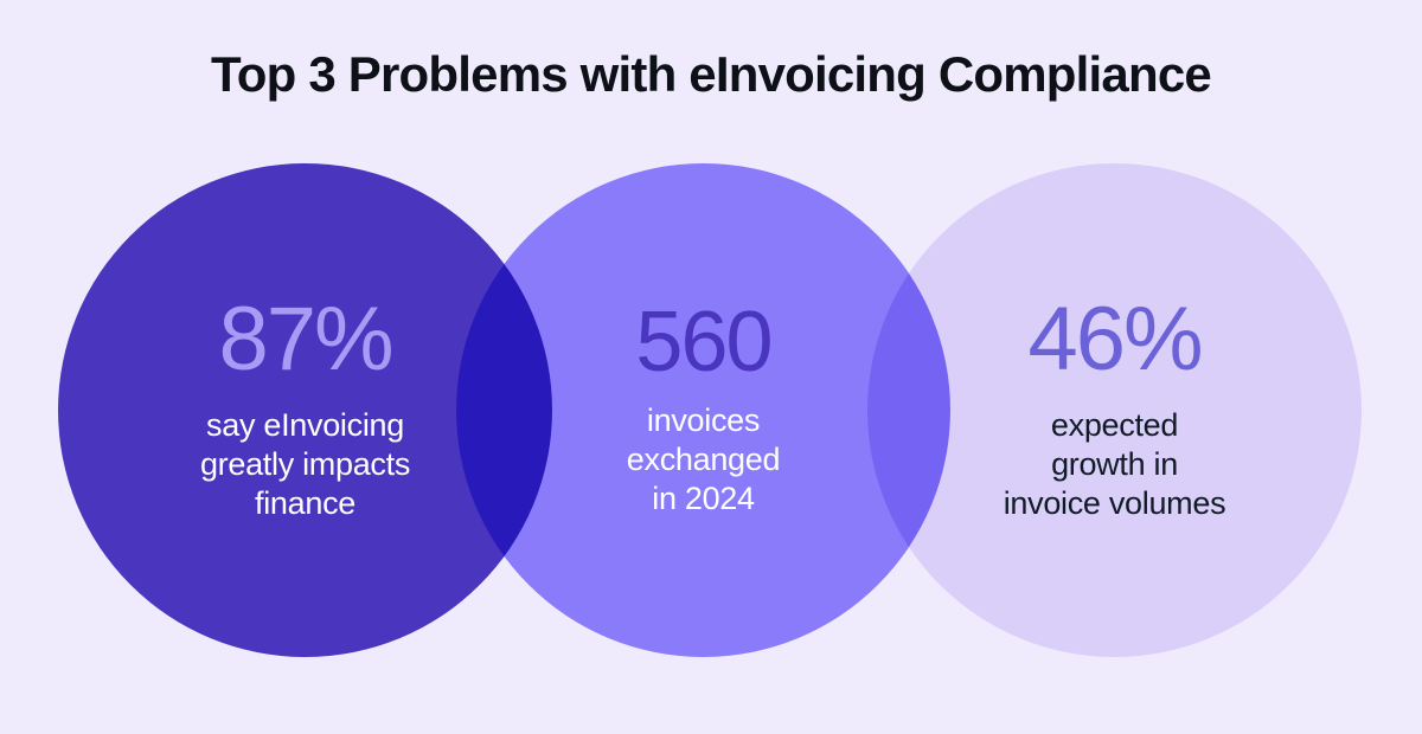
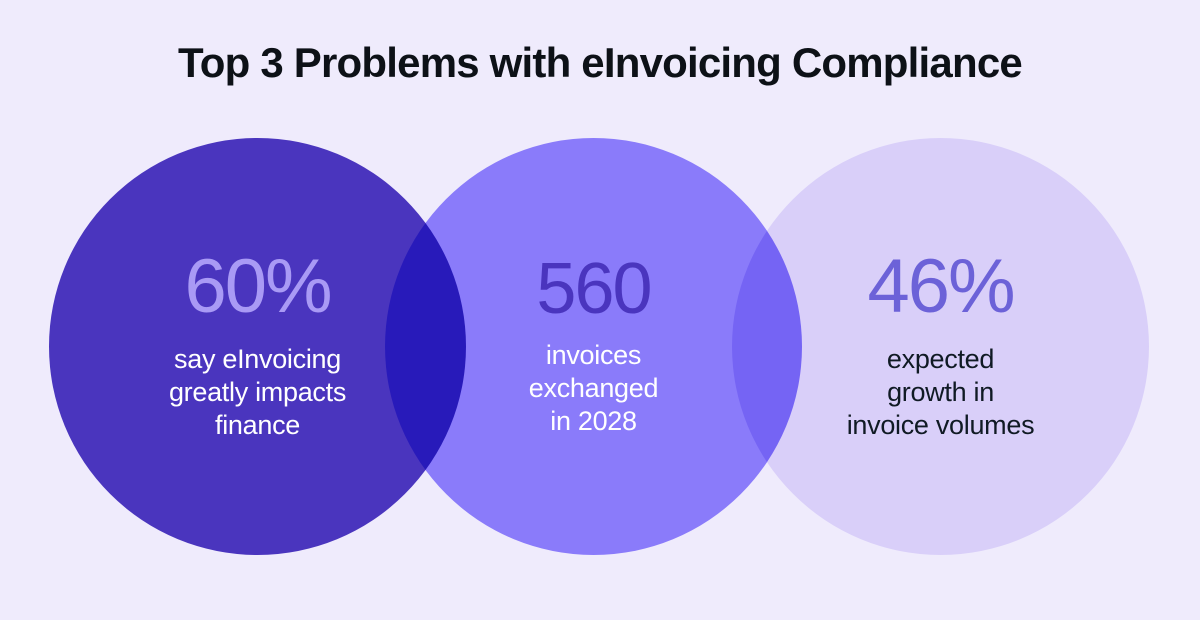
  Top 3 Problems with eInvoicing Compliance
- 87%
+ 60%
  say eInvoicing
  greatly impacts
  finance
  560
  invoices
  exchanged
- in 2024
+ in 2028
  46%
  expected
  growth in
  invoice volumes
